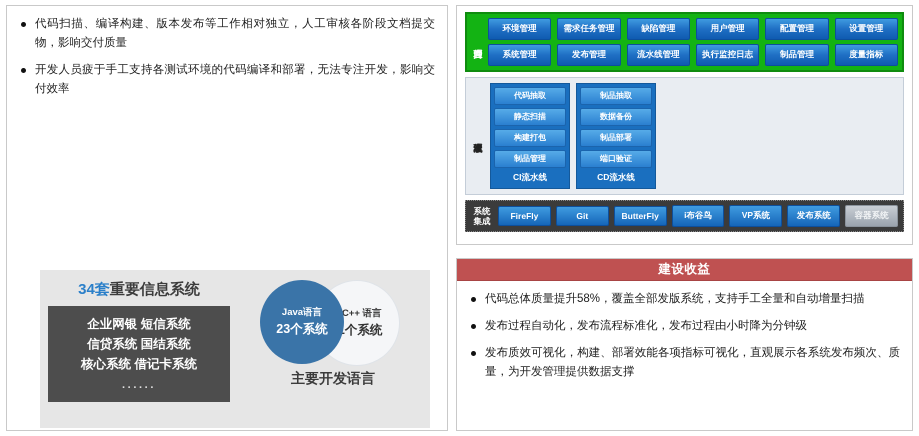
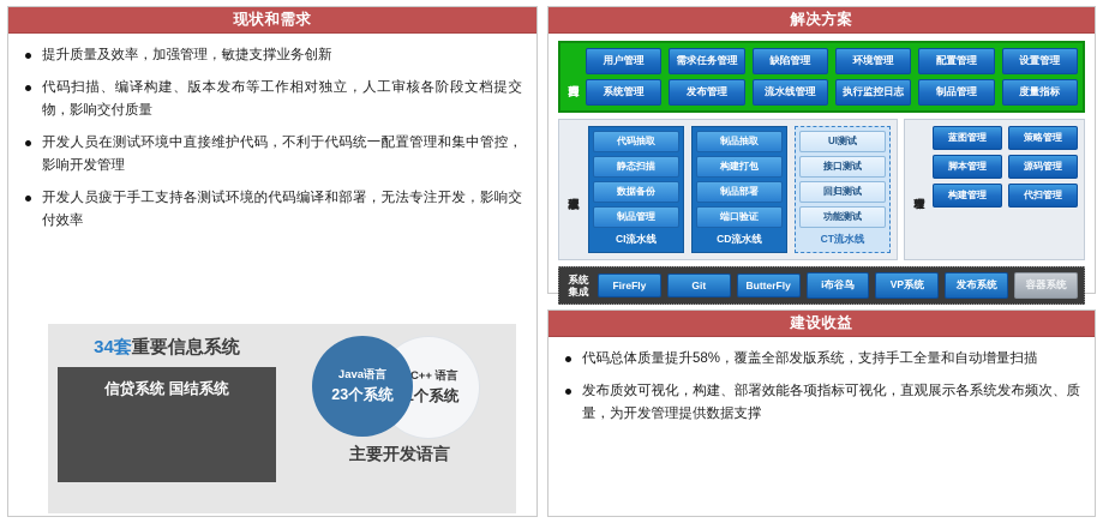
+ 现状和需求
+ 提升质量及效率，加强管理，敏捷支撑业务创新
  代码扫描、编译构建、版本发布等工作相对独立，人工审核各阶段文档提交物，影响交付质量
+ 开发人员在测试环境中直接维护代码，不利于代码统一配置管理和集中管控，影响开发管理
  开发人员疲于手工支持各测试环境的代码编译和部署，无法专注开发，影响交付效率
  34套重要信息系统
- 企业网银 短信系统
  信贷系统 国结系统
- 核心系统 借记卡系统
- ······
  C++ 语言
  Java语言
  23个系统
  主要开发语言
+ 解决方案
- 环境管理
+ 用户管理
  需求任务管理
  缺陷管理
- 用户管理
+ 环境管理
  配置管理
  设置管理
  系统管理
  发布管理
  流水线管理
  执行监控日志
  制品管理
  度量指标
  代码抽取
  静态扫描
- 构建打包
+ 数据备份
  制品管理
  CI流水线
  制品抽取
- 数据备份
+ 构建打包
  制品部署
  端口验证
  CD流水线
+ UI测试
+ 接口测试
+ 回归测试
+ 功能测试
+ CT流水线
+ 蓝图管理
+ 策略管理
+ 脚本管理
+ 源码管理
+ 构建管理
+ 代扫管理
  系统集成
  FireFly
  Git
  ButterFly
  i布谷鸟
  VP系统
  发布系统
  容器系统
  建设收益
  代码总体质量提升58%，覆盖全部发版系统，支持手工全量和自动增量扫描
- 发布过程自动化，发布流程标准化，发布过程由小时降为分钟级
  发布质效可视化，构建、部署效能各项指标可视化，直观展示各系统发布频次、质量，为开发管理提供数据支撑
